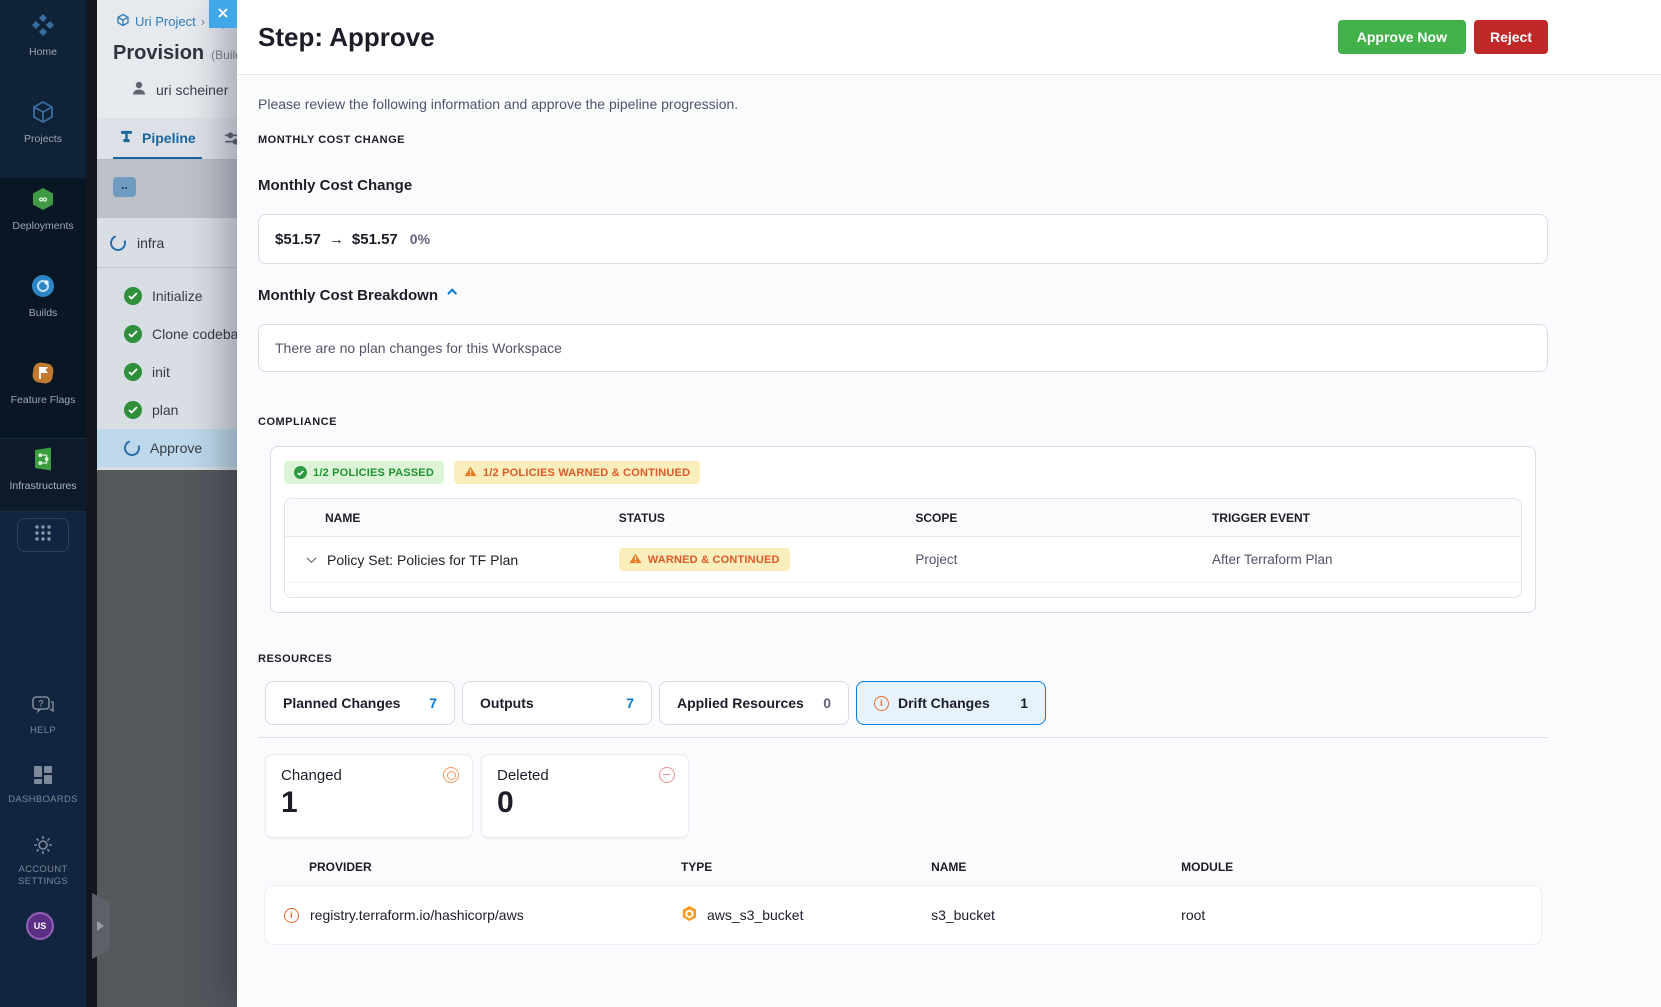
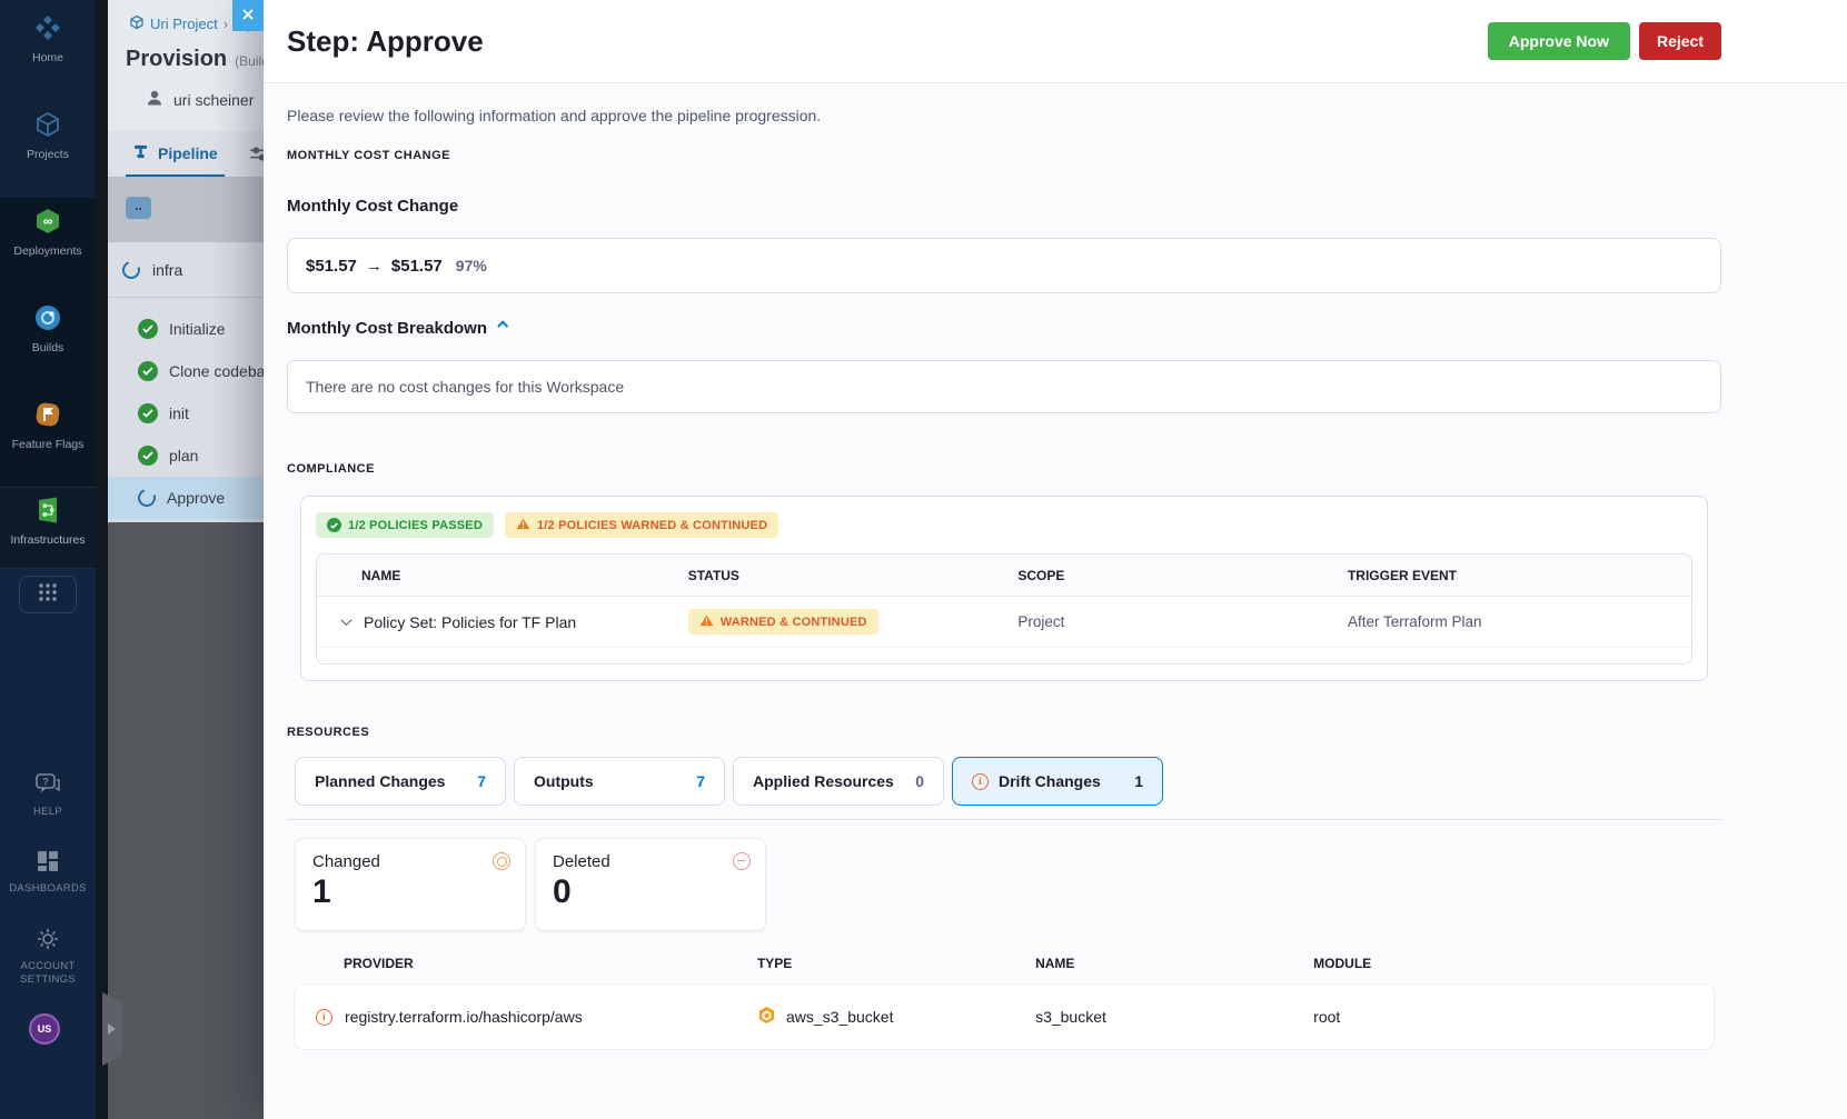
  Home
  Projects
  ∞
  Deployments
  Builds
  Feature Flags
  Infrastructures
  ?
  HELP
  DASHBOARDS
  ACCOUNT SETTINGS
  US
  Uri Project
  ›
  Provision (Buil
  uri scheiner
  Pipeline
  ..
  infra
  Initialize
  Clone codeba
  init
  plan
  Approve
  Step: Approve
  Approve Now
  Reject
  Please review the following information and approve the pipeline progression.
  MONTHLY COST CHANGE
  Monthly Cost Change
  $51.57
  →
  $51.57
- 0%
+ 97%
  Monthly Cost Breakdown
- There are no plan changes for this Workspace
+ There are no cost changes for this Workspace
  COMPLIANCE
  1/2 POLICIES PASSED
  1/2 POLICIES WARNED & CONTINUED
  NAME
  STATUS
  SCOPE
  TRIGGER EVENT
  Policy Set: Policies for TF Plan
  WARNED & CONTINUED
  Project
  After Terraform Plan
  RESOURCES
  Planned Changes
  7
  Outputs
  7
  Applied Resources
  0
  i
  Drift Changes
  1
  Changed
  1
  Deleted
  0
  PROVIDER
  TYPE
  NAME
  MODULE
  i
  registry.terraform.io/hashicorp/aws
  aws_s3_bucket
  s3_bucket
  root
